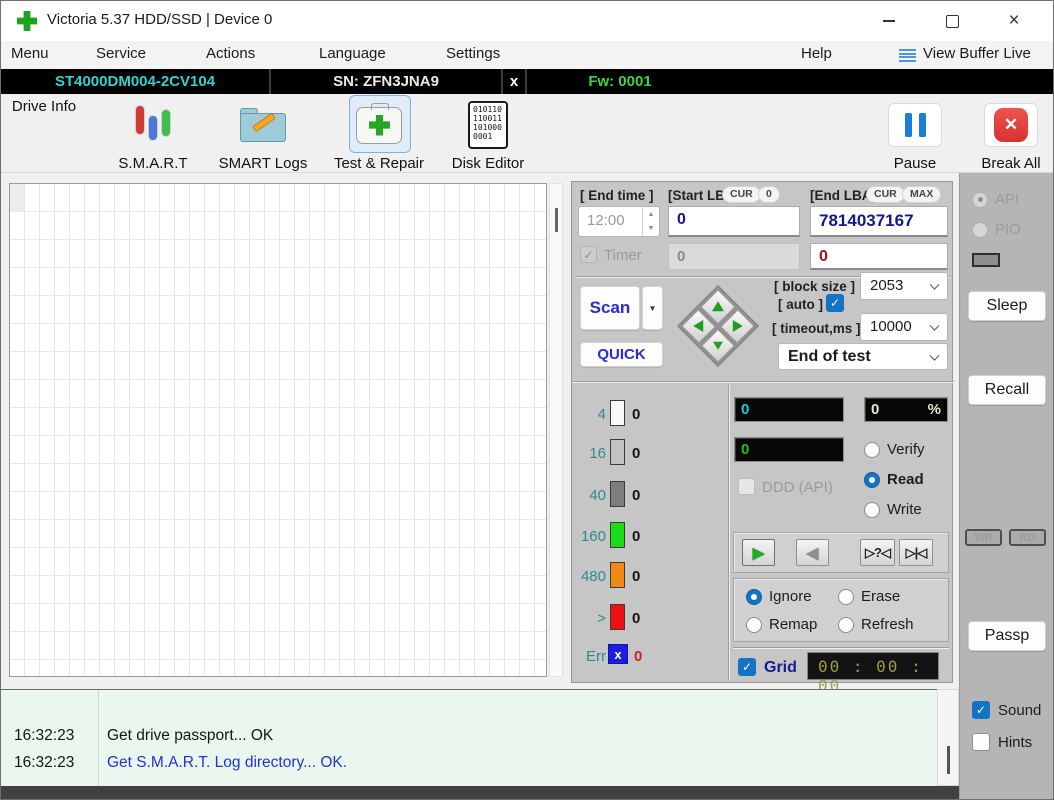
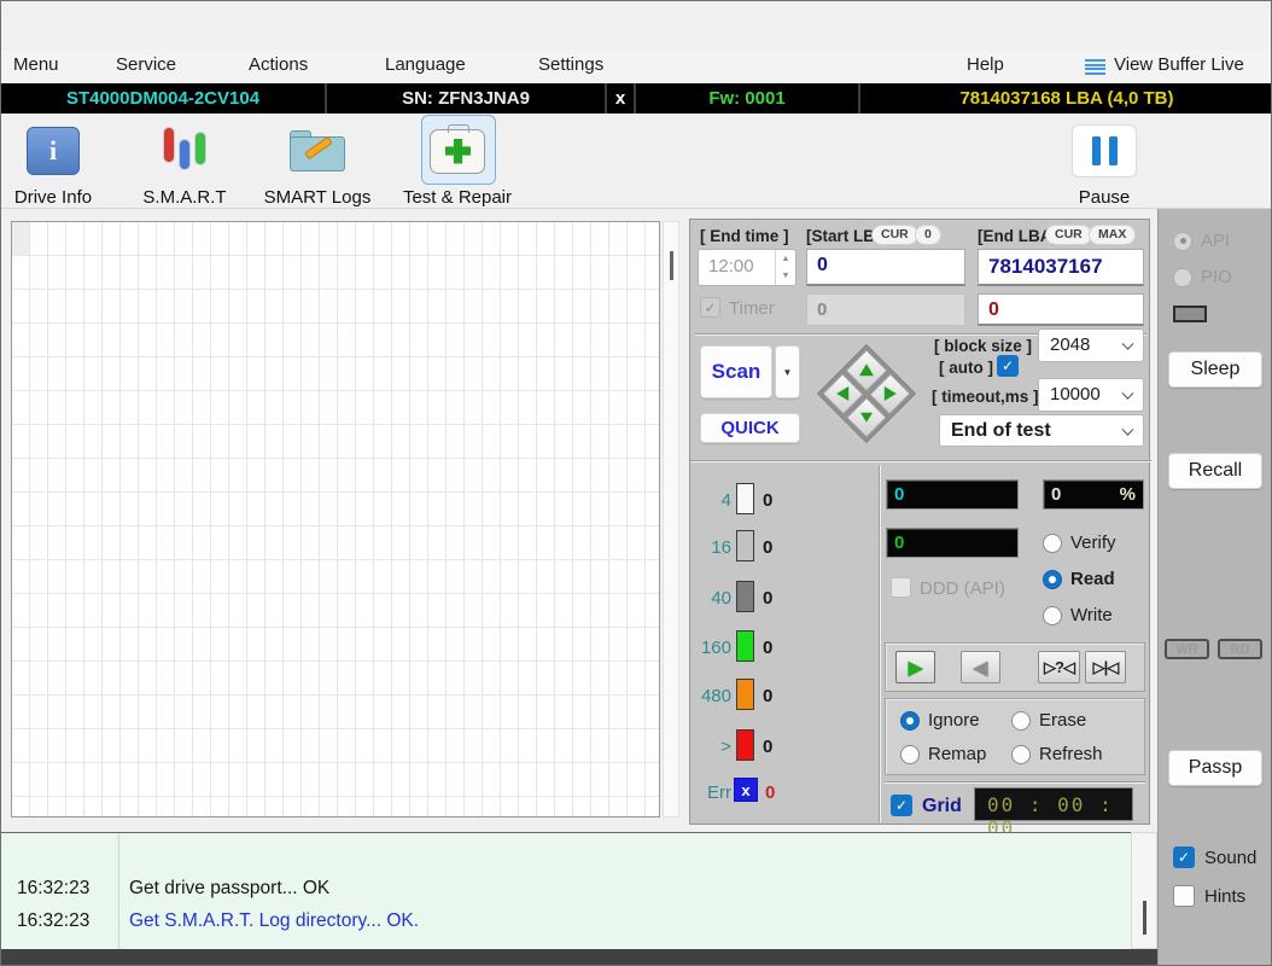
- Victoria 5.37 HDD/SSD | Device 0
- ×
  Menu
  Service
  Actions
  Language
  Settings
  Help
  View Buffer Live
  ST4000DM004-2CV104
  SN: ZFN3JNA9
  x
  Fw: 0001
+ 7814037168 LBA (4,0 TB)
+ i
  Drive Info
  S.M.A.R.T
  SMART Logs
  Test & Repair
- 010110
- 110011
- 101000
- 0001
- Disk Editor
  Pause
- ✕
- Break All
  [ End time ]
  [Start LB
  CUR
  0
  [End LB
  CUR
  MAX
  12:00
  0
  7814037167
  Timer
  0
  0
  Scan
  ▼
  QUICK
  [ block size ]
  [ auto ]
- 2053
+ 2048
  [ timeout,ms ]
  10000
  End of test
  4
  0
  16
  0
  40
  0
  160
  0
  480
  0
  >
  0
  Err
  x
  0
  0
  0
  %
  0
  Verify
  Read
  Write
  DDD (API)
  Ignore
  Erase
  Remap
  Refresh
  Grid
  00 : 00 : 00
  API
  PIO
  Sleep
  Recall
  Passp
  16:32:23
  Get drive passport... OK
  16:32:23
  Get S.M.A.R.T. Log directory... OK.
  Sound
  Hints
